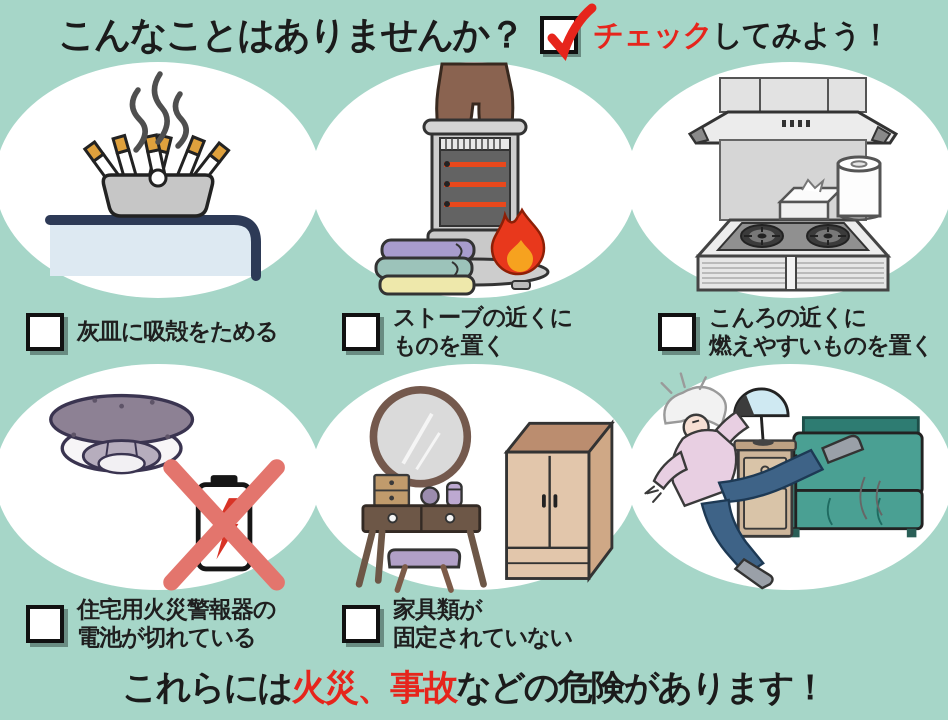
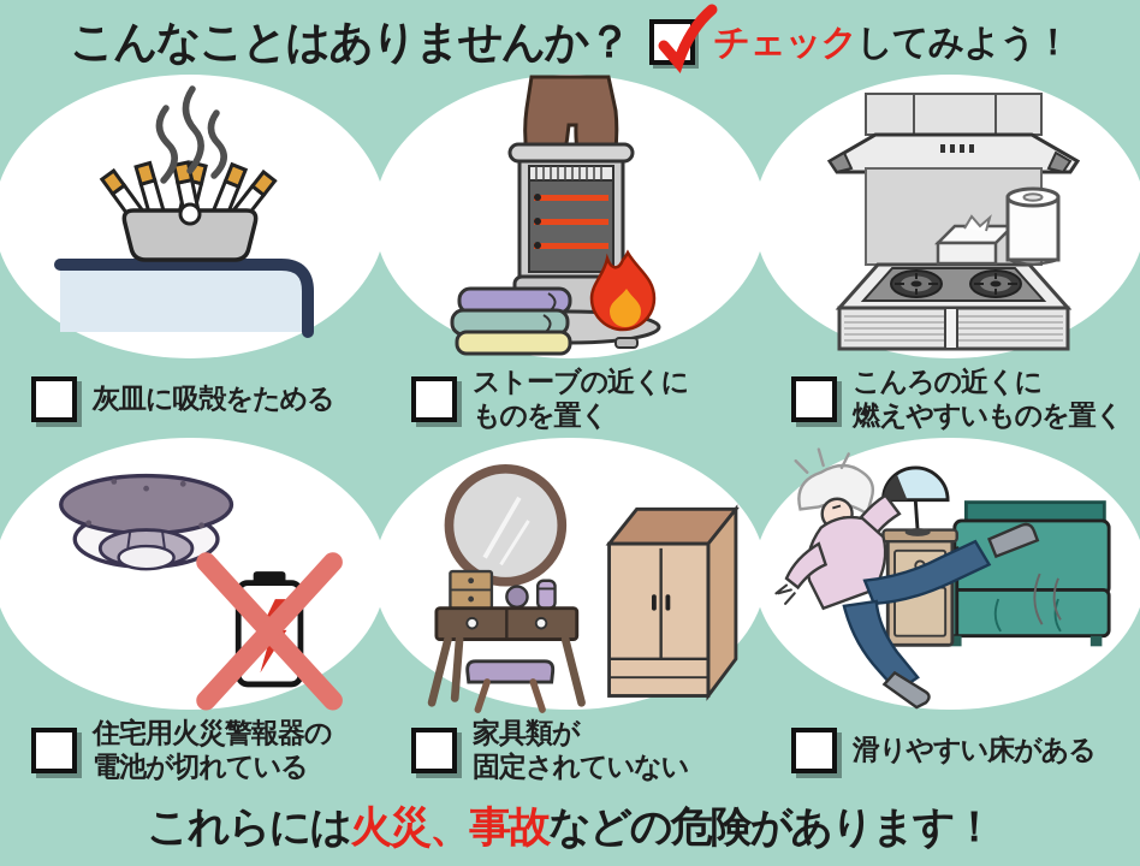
  こんなことはありませんか？
  チェックしてみよう！
  灰皿に吸殻をためる
  ストーブの近くに
  ものを置く
  こんろの近くに
  燃えやすいものを置く
  住宅用火災警報器の
  電池が切れている
  家具類が
  固定されていない
+ 滑りやすい床がある
  これらには
  火災、事故
  などの危険があります！
